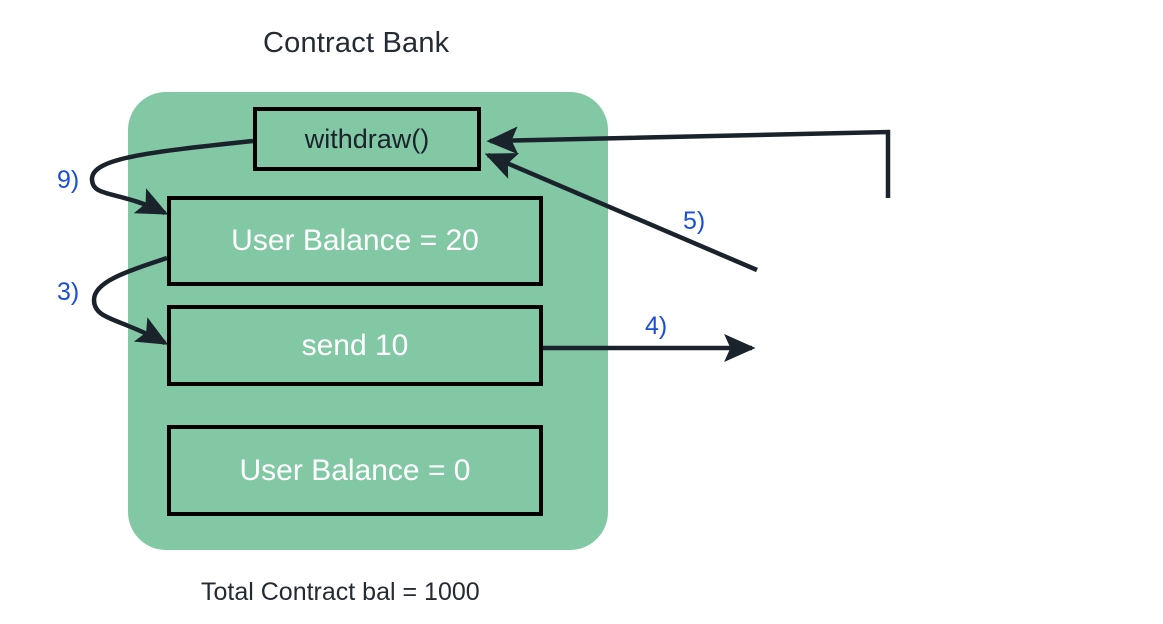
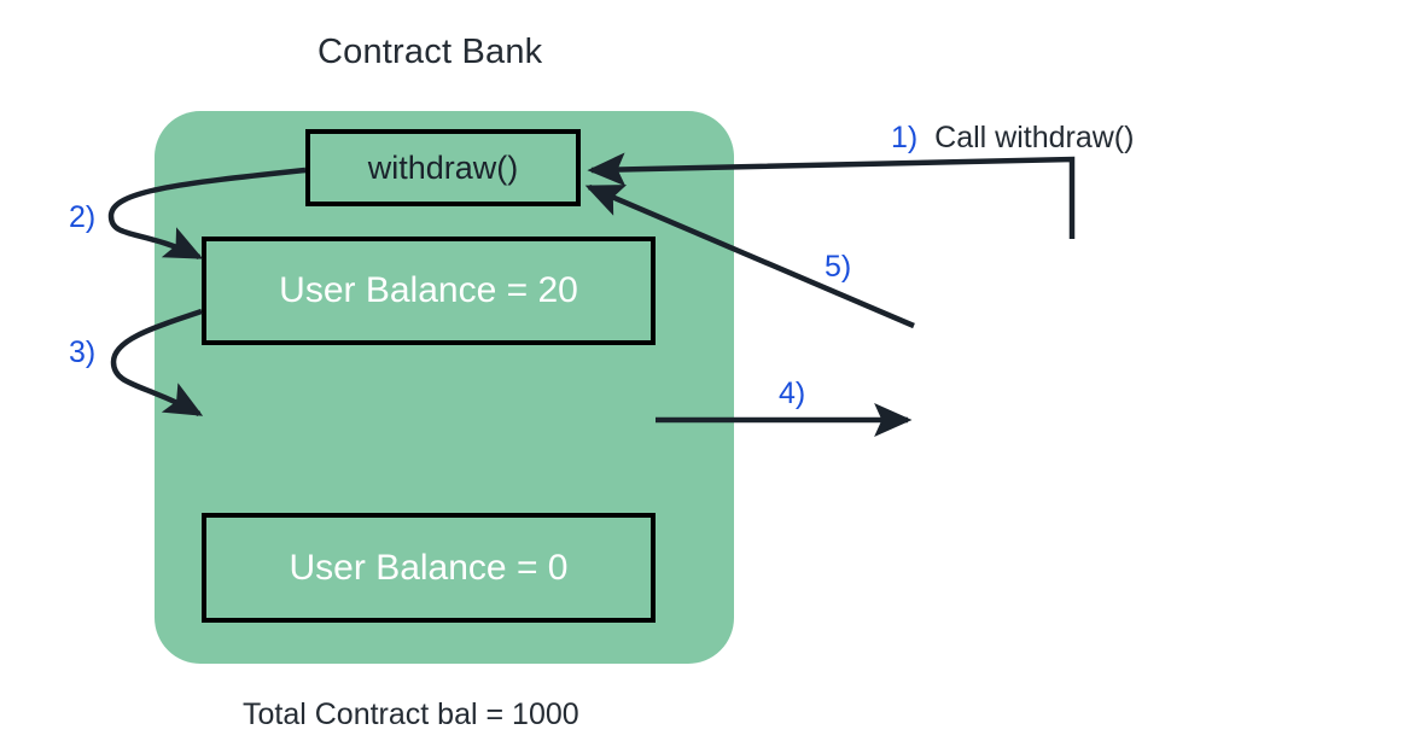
  Contract Bank
  withdraw()
  User Balance = 20
- send 10
  User Balance = 0
+ 1) Call withdraw()
- 9)
+ 2)
  3)
  4)
  5)
  Total Contract bal = 1000
